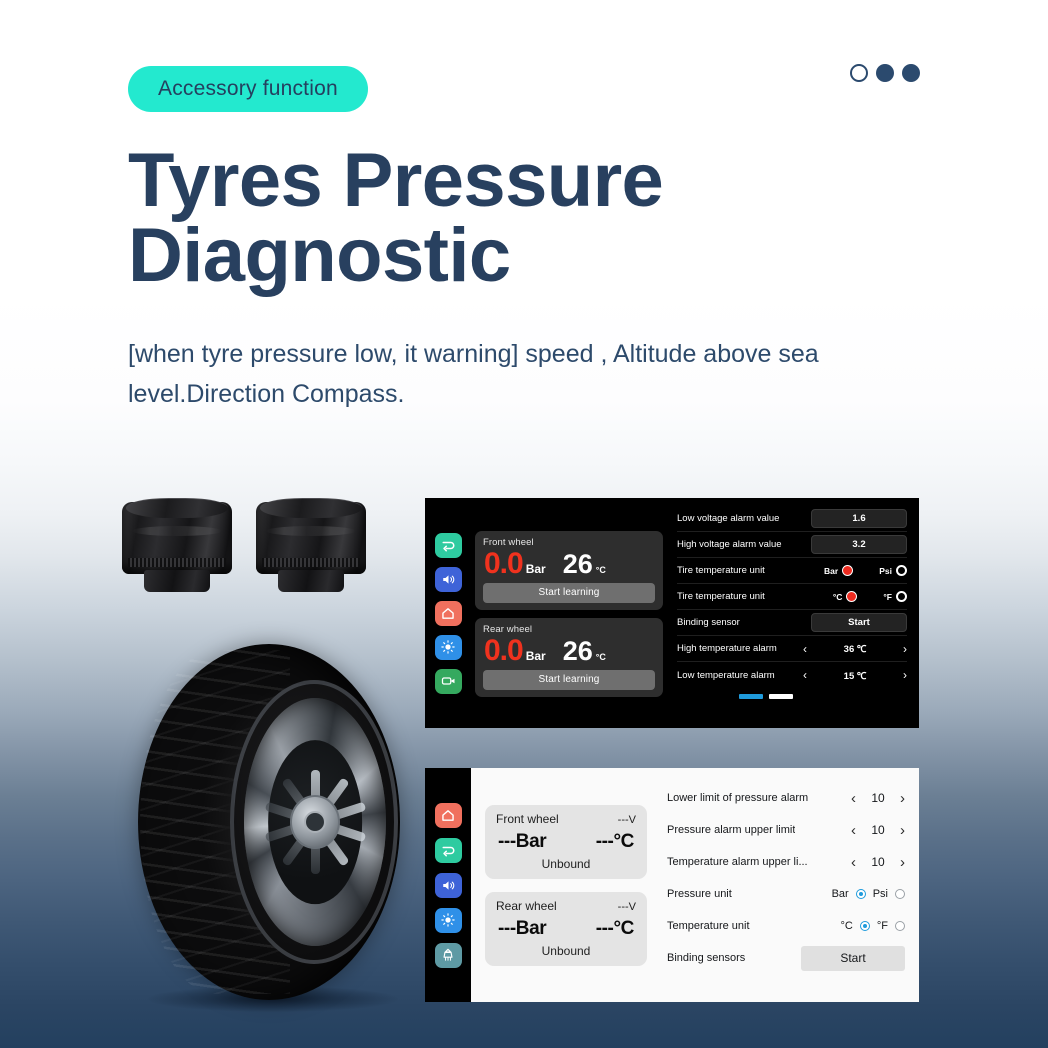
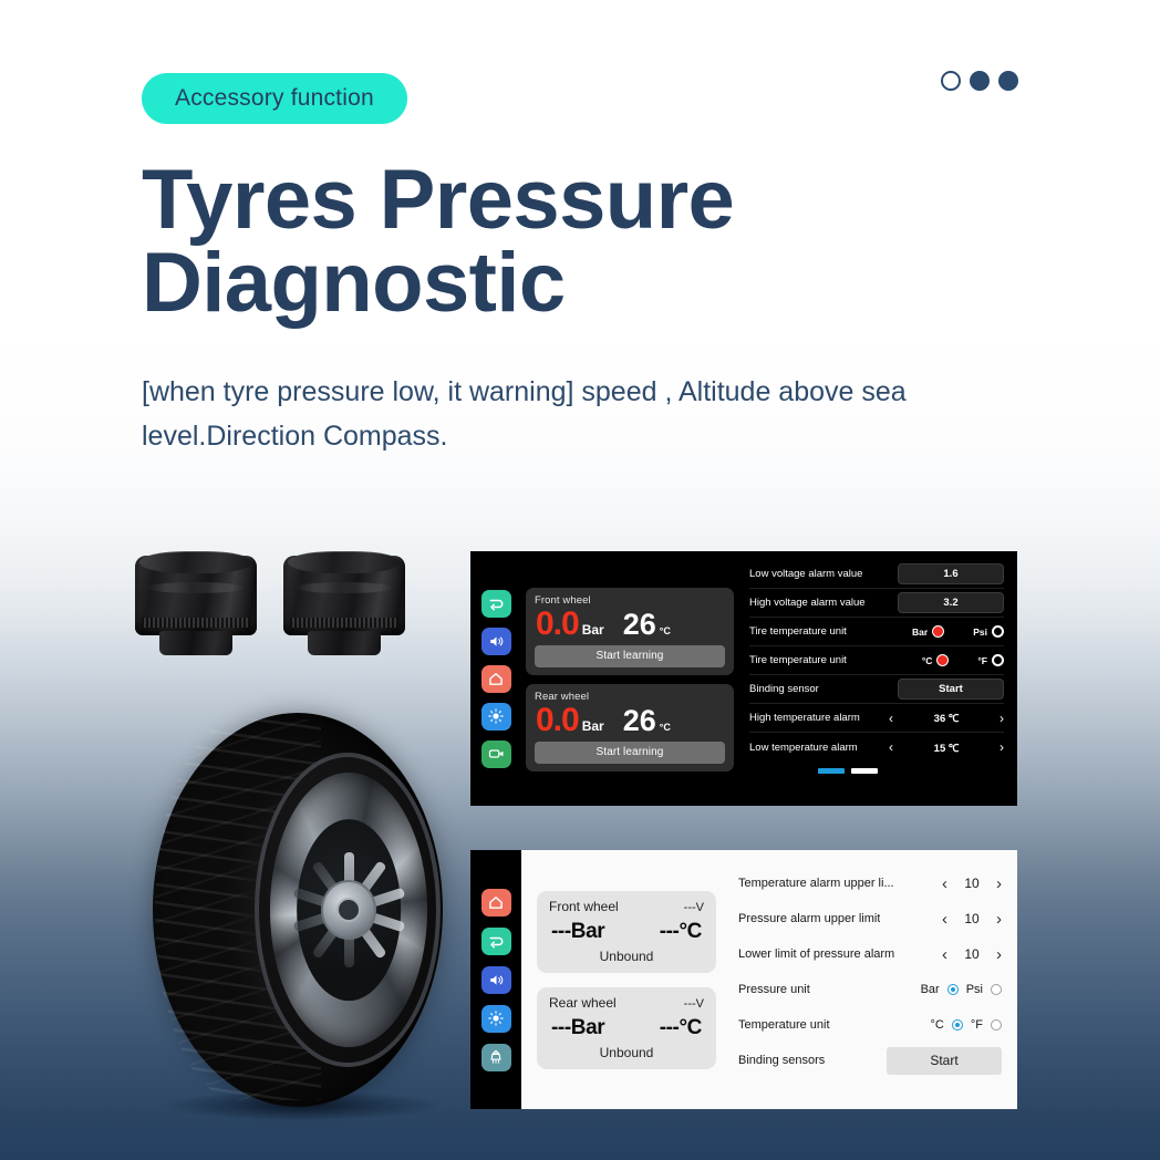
  Accessory function
  Tyres Pressure Diagnostic
  [when tyre pressure low, it warning] speed , Altitude above sea level.Direction Compass.
  Front wheel
  0.0
  Bar
  26
  °C
  Start learning
  Rear wheel
  0.0
  Bar
  26
  °C
  Start learning
  Low voltage alarm value
  1.6
  High voltage alarm value
  3.2
  Tire temperature unit
  Bar
  Psi
  Tire temperature unit
  °C
  °F
  Binding sensor
  Start
  High temperature alarm
  ‹
  36 ℃
  ›
  Low temperature alarm
  ‹
  15 ℃
  ›
  Front wheel
  ---V
  ---Bar
  ---°C
  Unbound
  Rear wheel
  ---V
  ---Bar
  ---°C
  Unbound
- Lower limit of pressure alarm
+ Temperature alarm upper li...
  ‹
  10
  ›
  Pressure alarm upper limit
  ‹
  10
  ›
- Temperature alarm upper li...
+ Lower limit of pressure alarm
  ‹
  10
  ›
  Pressure unit
  Bar
  Psi
  Temperature unit
  °C
  °F
  Binding sensors
  Start
